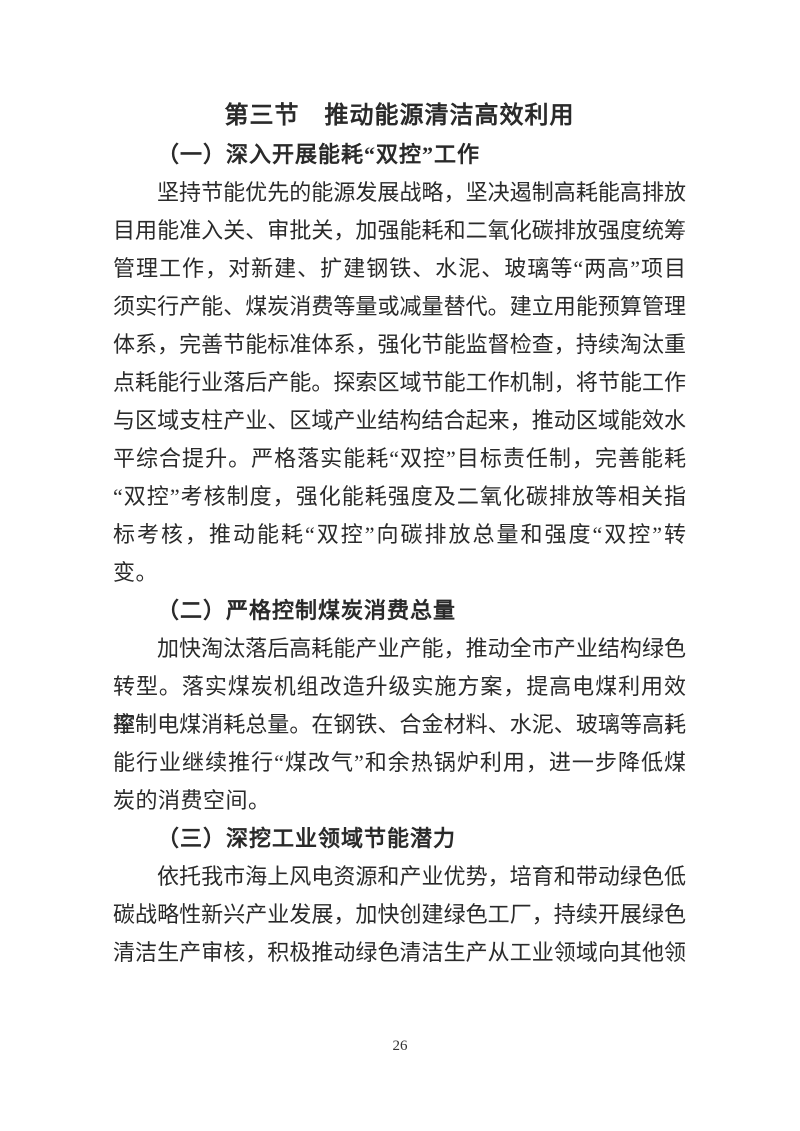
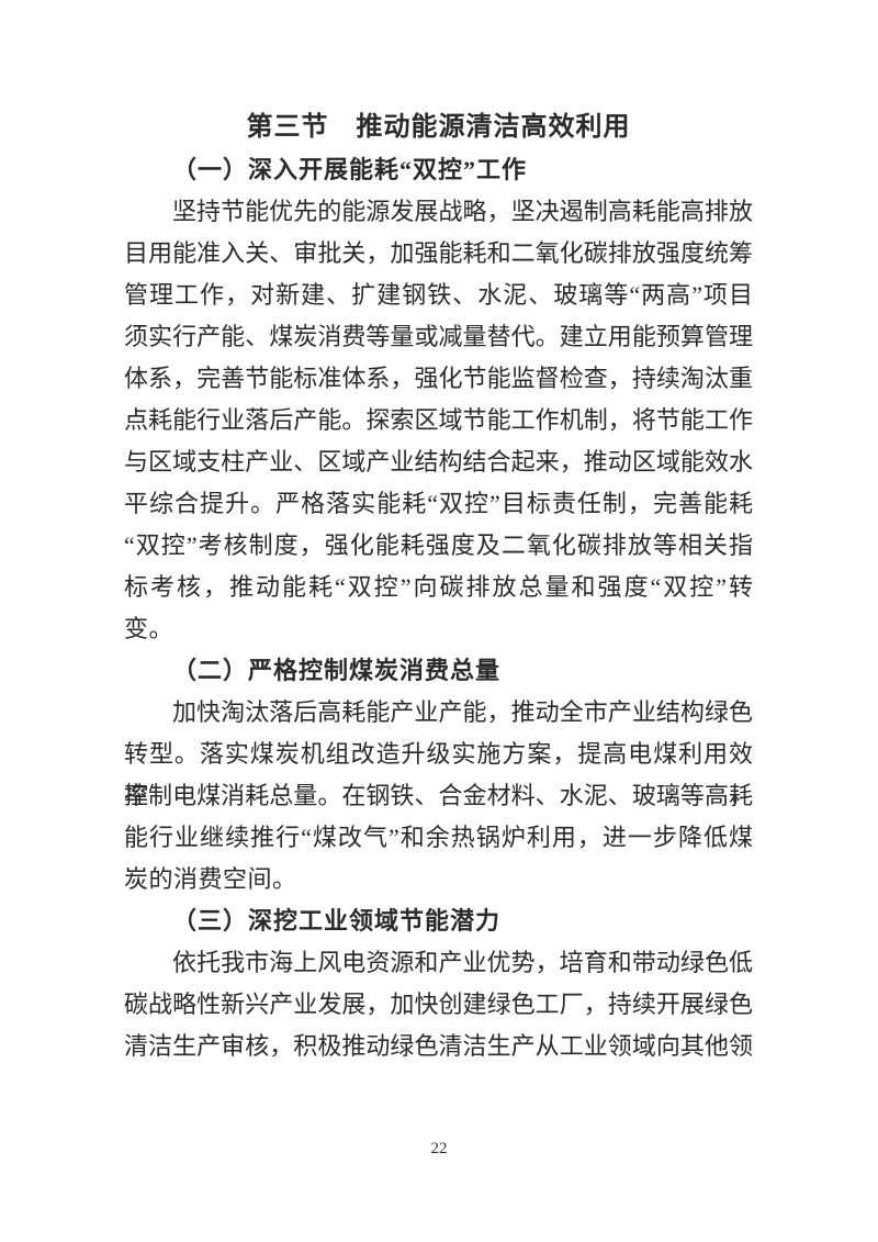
  第三节 推动能源清洁高效利用
  （一）深入开展能耗“双控”工作
  坚持节能优先的能源发展战略，坚决遏制高耗能高排放
  目用能准入关、审批关，加强能耗和二氧化碳排放强度统筹
  管理工作，对新建、扩建钢铁、水泥、玻璃等“两高”项目
  须实行产能、煤炭消费等量或减量替代。建立用能预算管理
  体系，完善节能标准体系，强化节能监督检查，持续淘汰重
  点耗能行业落后产能。探索区域节能工作机制，将节能工作
  与区域支柱产业、区域产业结构结合起来，推动区域能效水
  平综合提升。严格落实能耗“双控”目标责任制，完善能耗
  “双控”考核制度，强化能耗强度及二氧化碳排放等相关指
  标考核，推动能耗“双控”向碳排放总量和强度“双控”转
  变。
  （二）严格控制煤炭消费总量
  加快淘汰落后高耗能产业产能，推动全市产业结构绿色
  转型。落实煤炭机组改造升级实施方案，提高电煤利用效率，
  控制电煤消耗总量。在钢铁、合金材料、水泥、玻璃等高耗
  能行业继续推行“煤改气”和余热锅炉利用，进一步降低煤
  炭的消费空间。
  （三）深挖工业领域节能潜力
  依托我市海上风电资源和产业优势，培育和带动绿色低
  碳战略性新兴产业发展，加快创建绿色工厂，持续开展绿色
  清洁生产审核，积极推动绿色清洁生产从工业领域向其他领
- 26
+ 22
